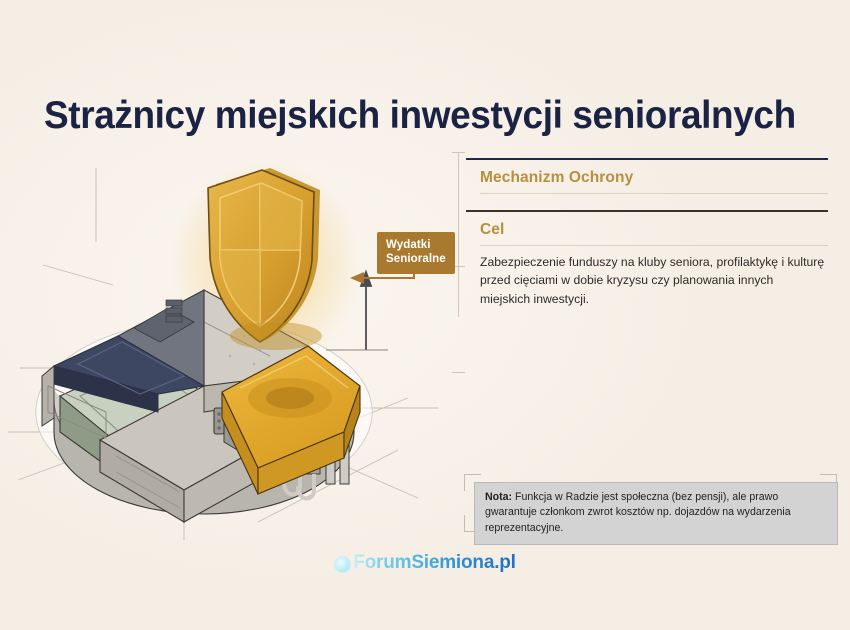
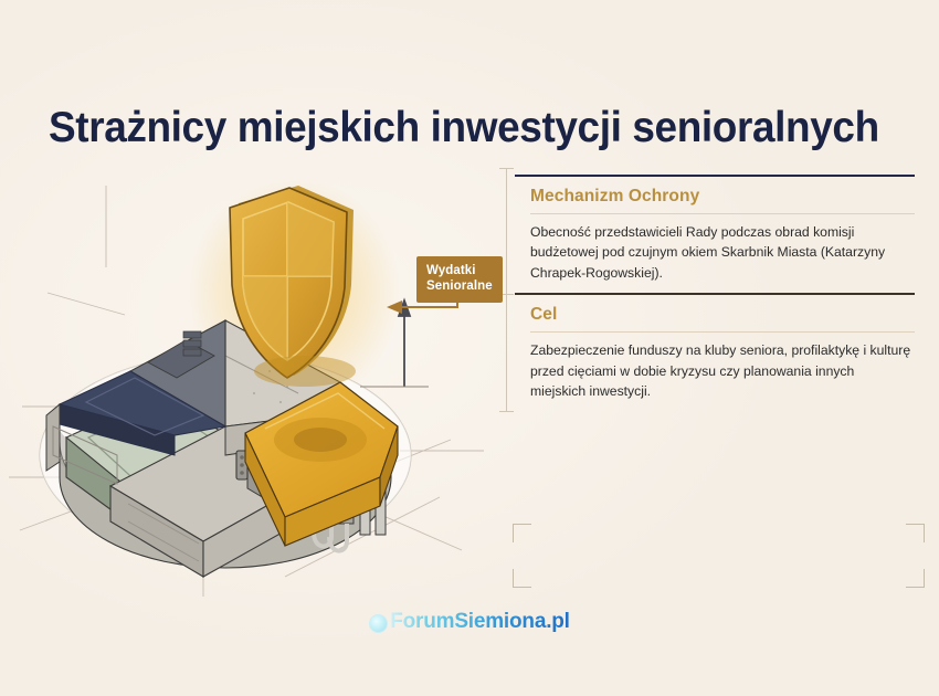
  Strażnicy miejskich inwestycji senioralnych
  Wydatki
  Senioralne
  Mechanizm Ochrony
+ Obecność przedstawicieli Rady podczas obrad komisji budżetowej pod czujnym okiem Skarbnik Miasta (Katarzyny Chrapek-Rogowskiej).
  Cel
  Zabezpieczenie funduszy na kluby seniora, profilaktykę i kulturę przed cięciami w dobie kryzysu czy planowania innych miejskich inwestycji.
- Nota: Funkcja w Radzie jest społeczna (bez pensji), ale prawo gwarantuje członkom zwrot kosztów np. dojazdów na wydarzenia reprezentacyjne.
  ForumSiemiona.pl
